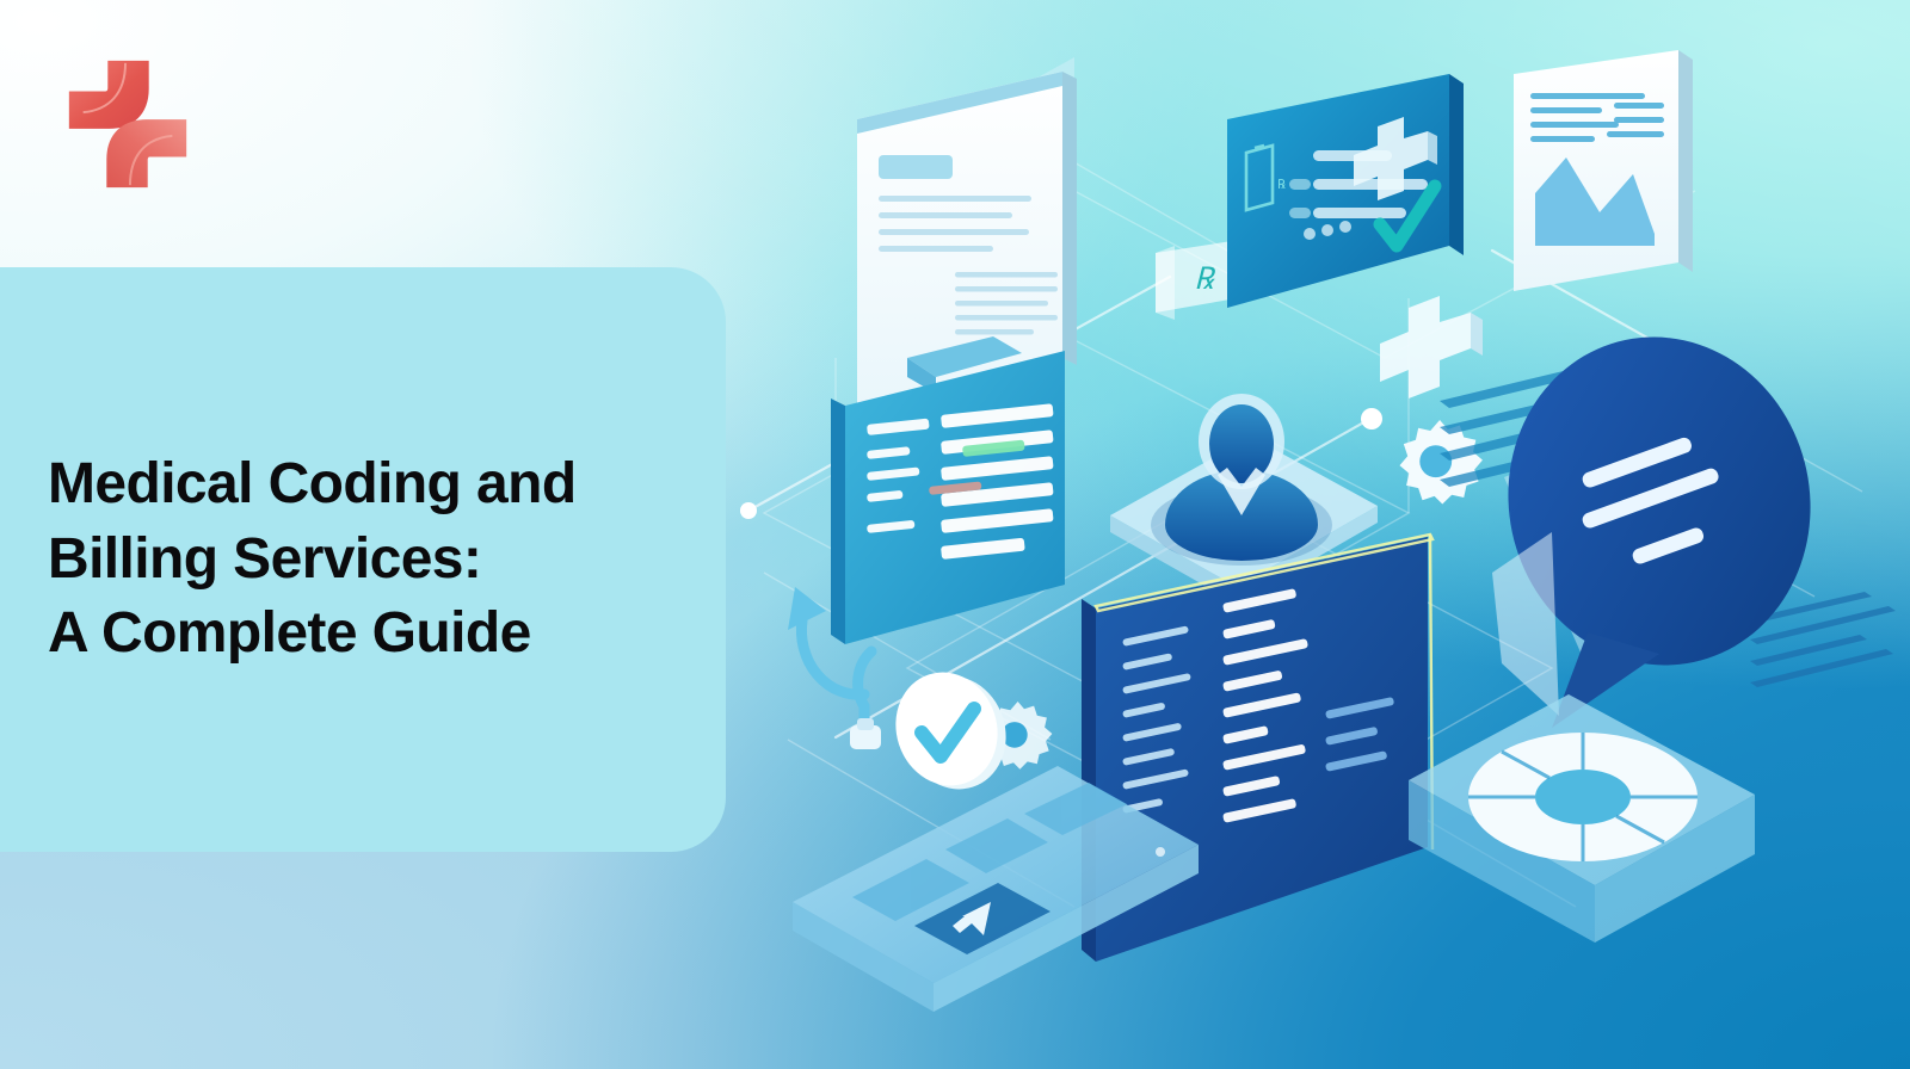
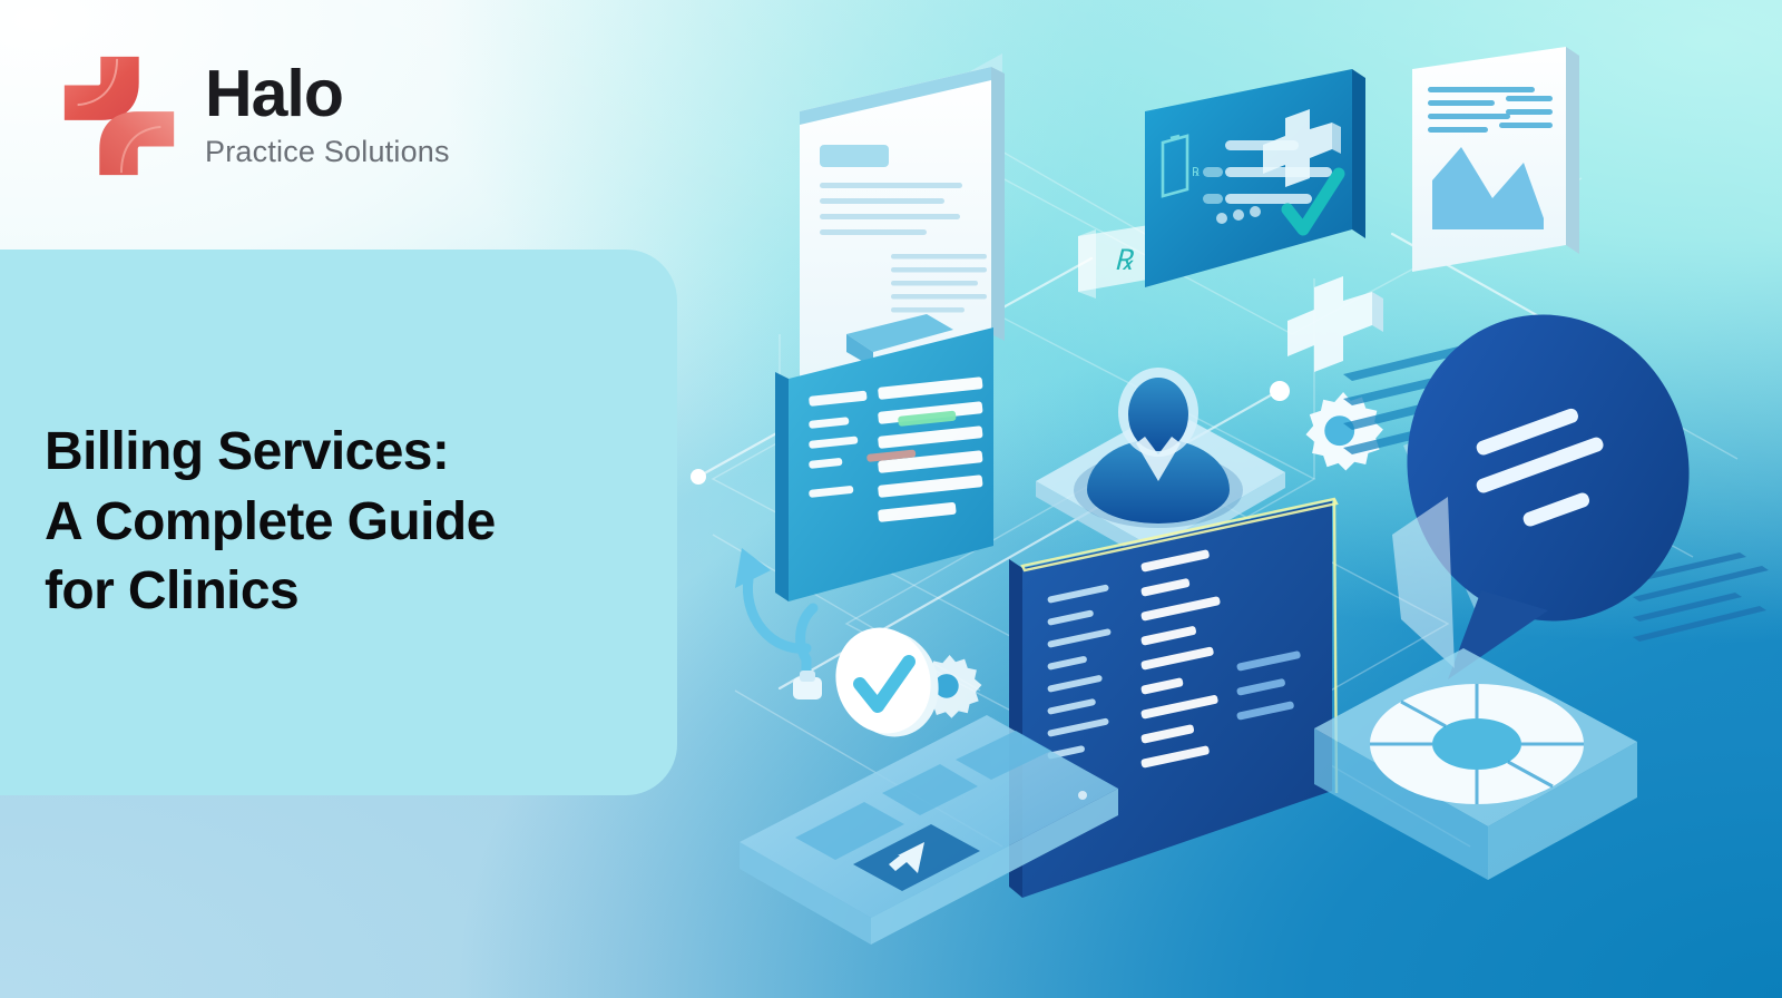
  ℞
  ℞
- Medical Coding and
  Billing Services:
  A Complete Guide
+ for Clinics
+ Halo
+ Practice Solutions
